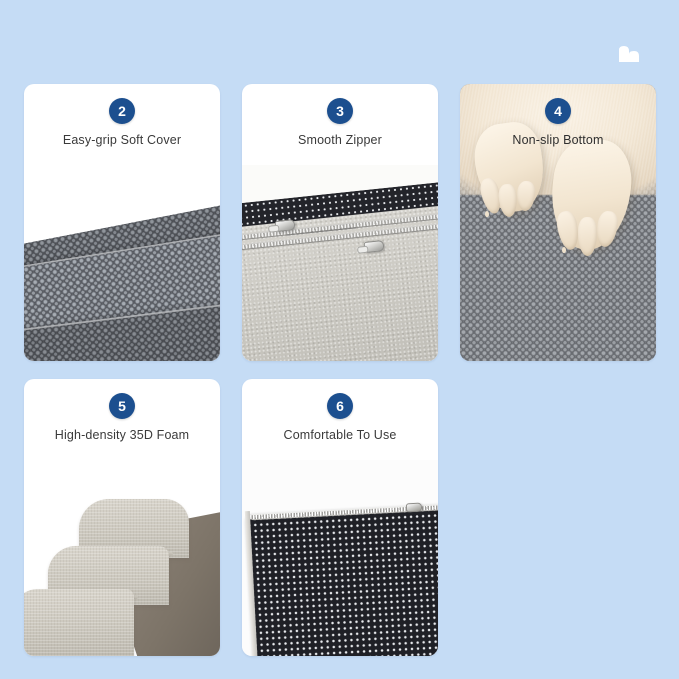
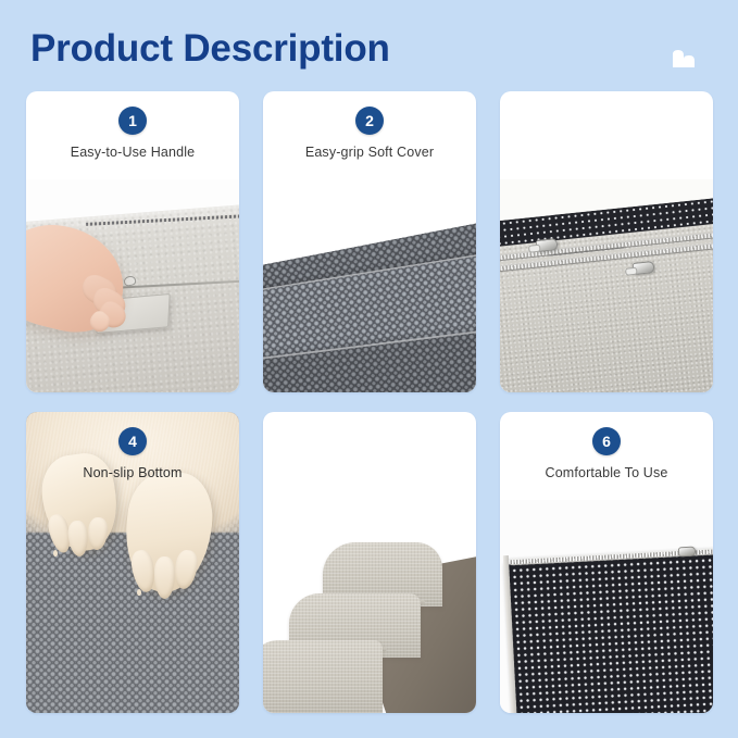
+ Product Description
+ 1
+ Easy-to-Use Handle
  2
  Easy-grip Soft Cover
- 3
- Smooth Zipper
  4
  Non-slip Bottom
- 5
- High-density 35D Foam
  6
  Comfortable To Use
